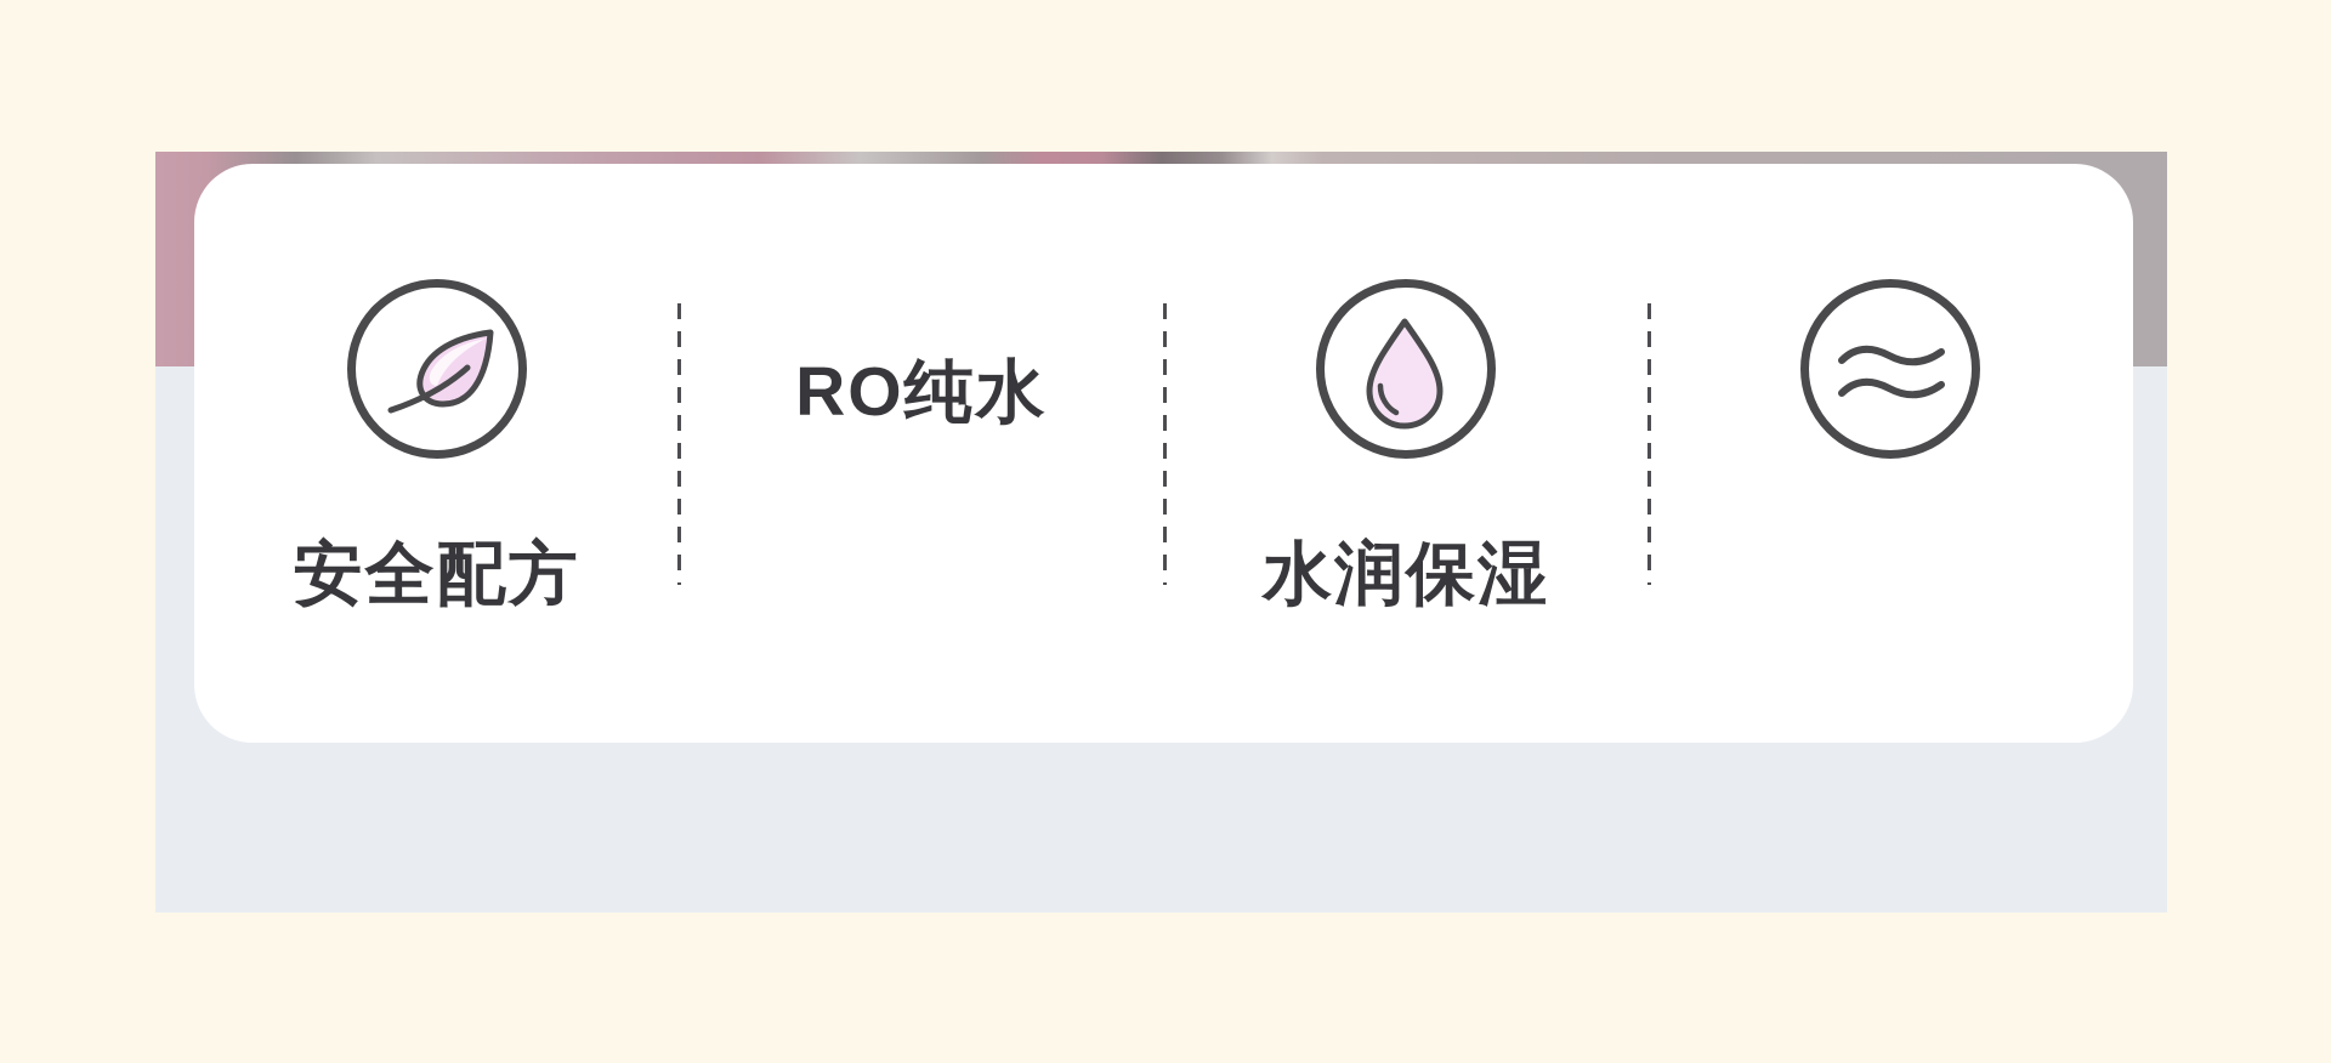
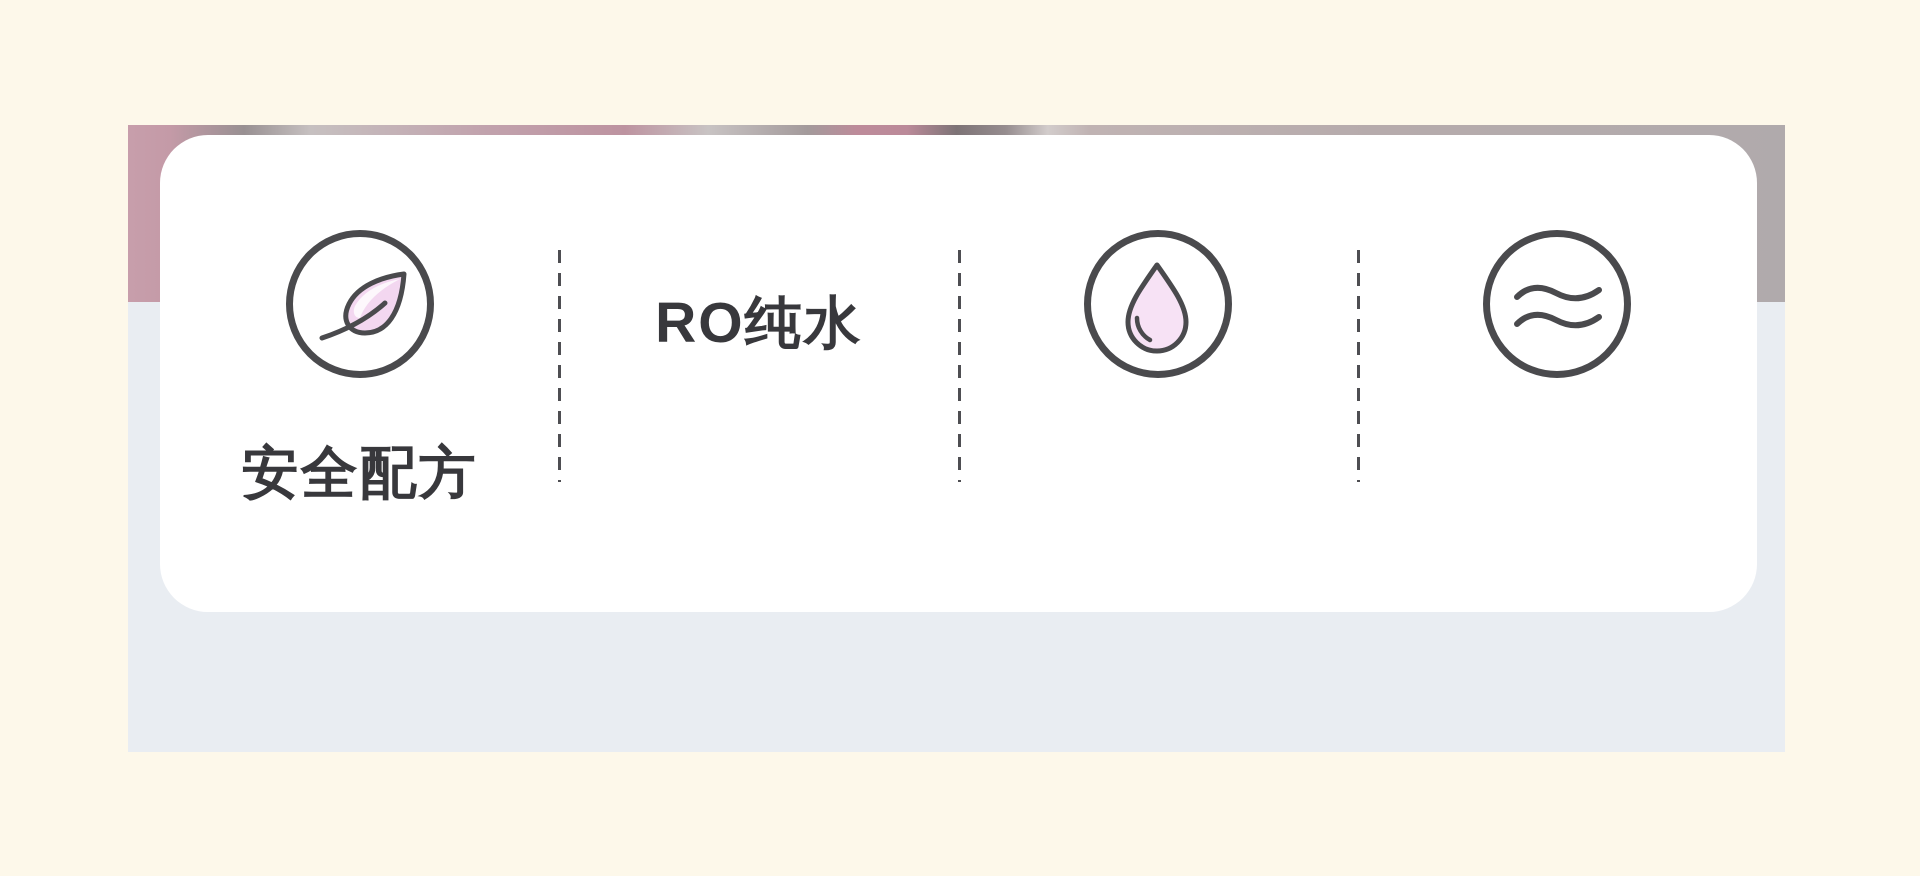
  安全配方
  RO纯水
- 水润保湿
